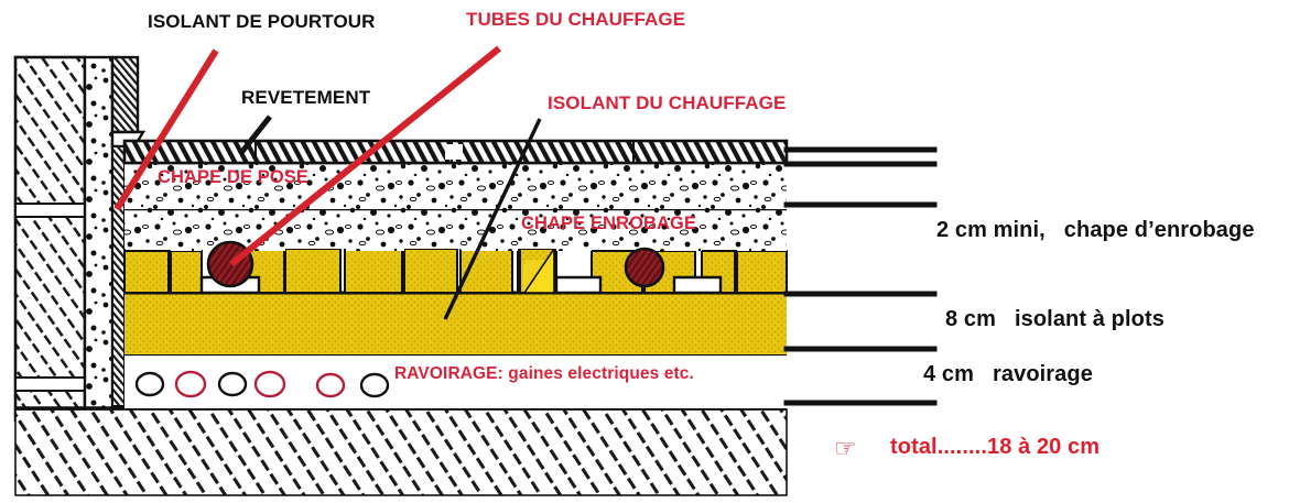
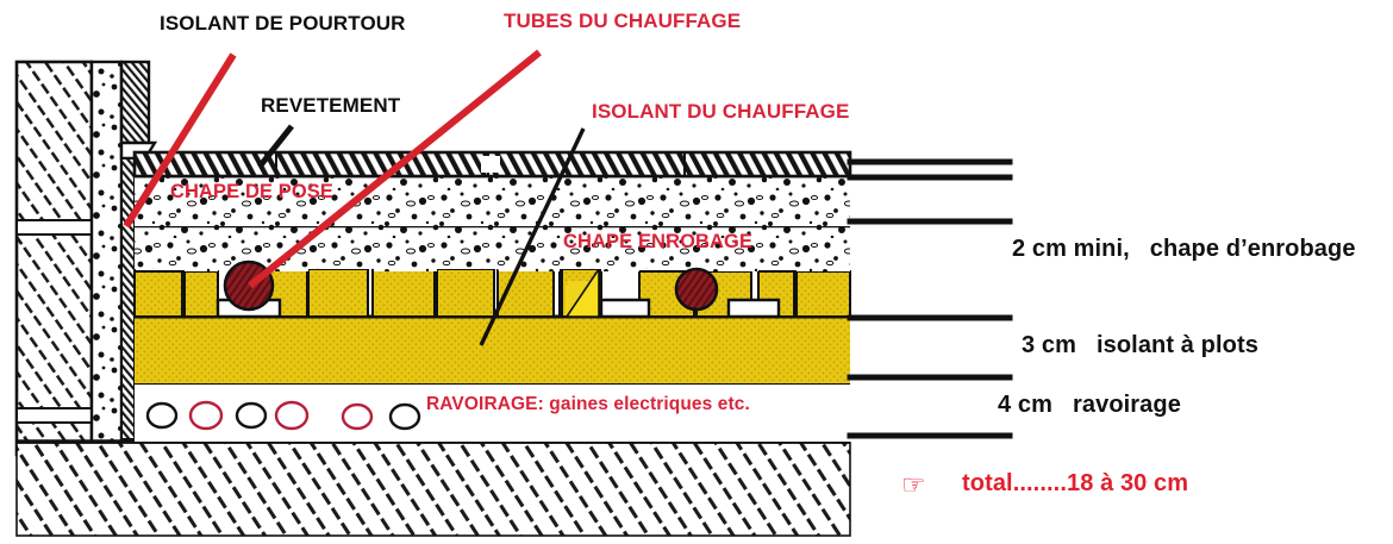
  ISOLANT DE POURTOUR
  TUBES DU CHAUFFAGE
  REVETEMENT
  ISOLANT DU CHAUFFAGE
  CHAPE DE POSE
  CHAPE ENROBAGE
  RAVOIRAGE: gaines electriques etc.
  2 cm mini, chape d’enrobage
- 8 cm isolant à plots
+ 3 cm isolant à plots
  4 cm ravoirage
  ☞
- total........18 à 20 cm
+ total........18 à 30 cm
